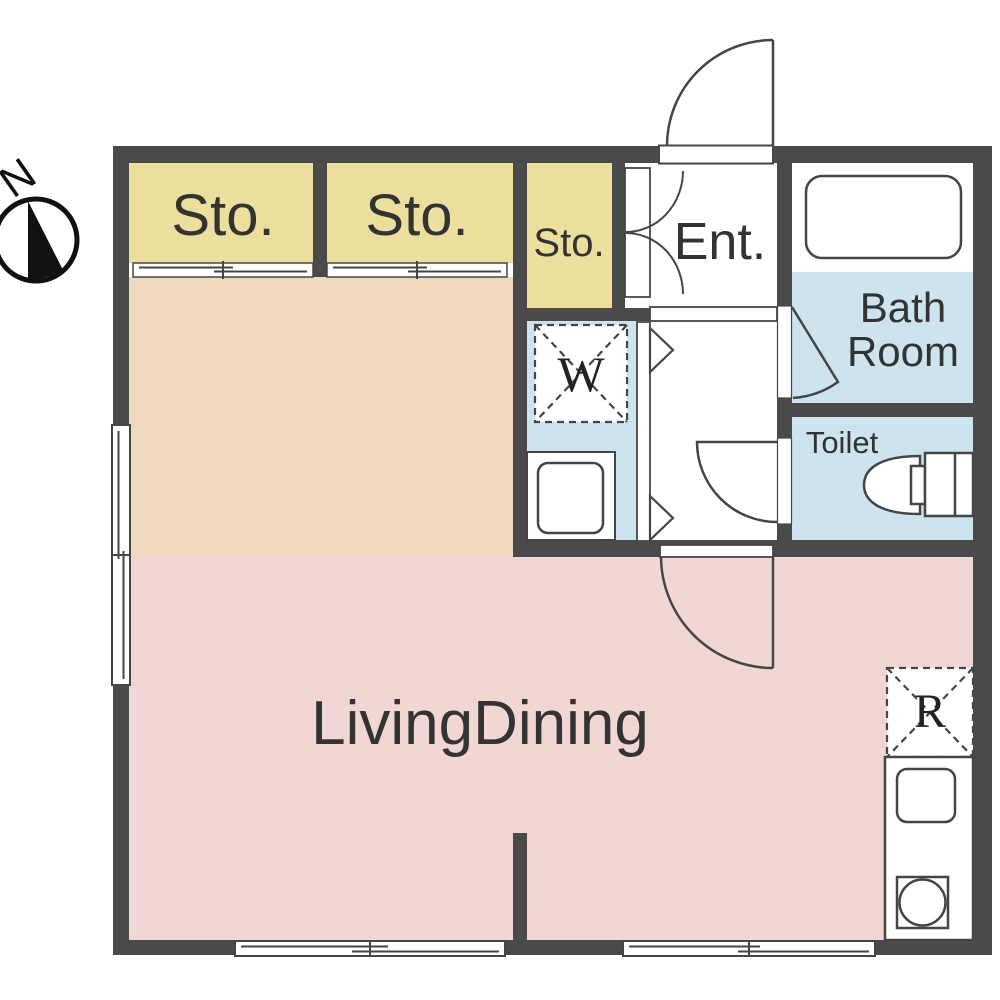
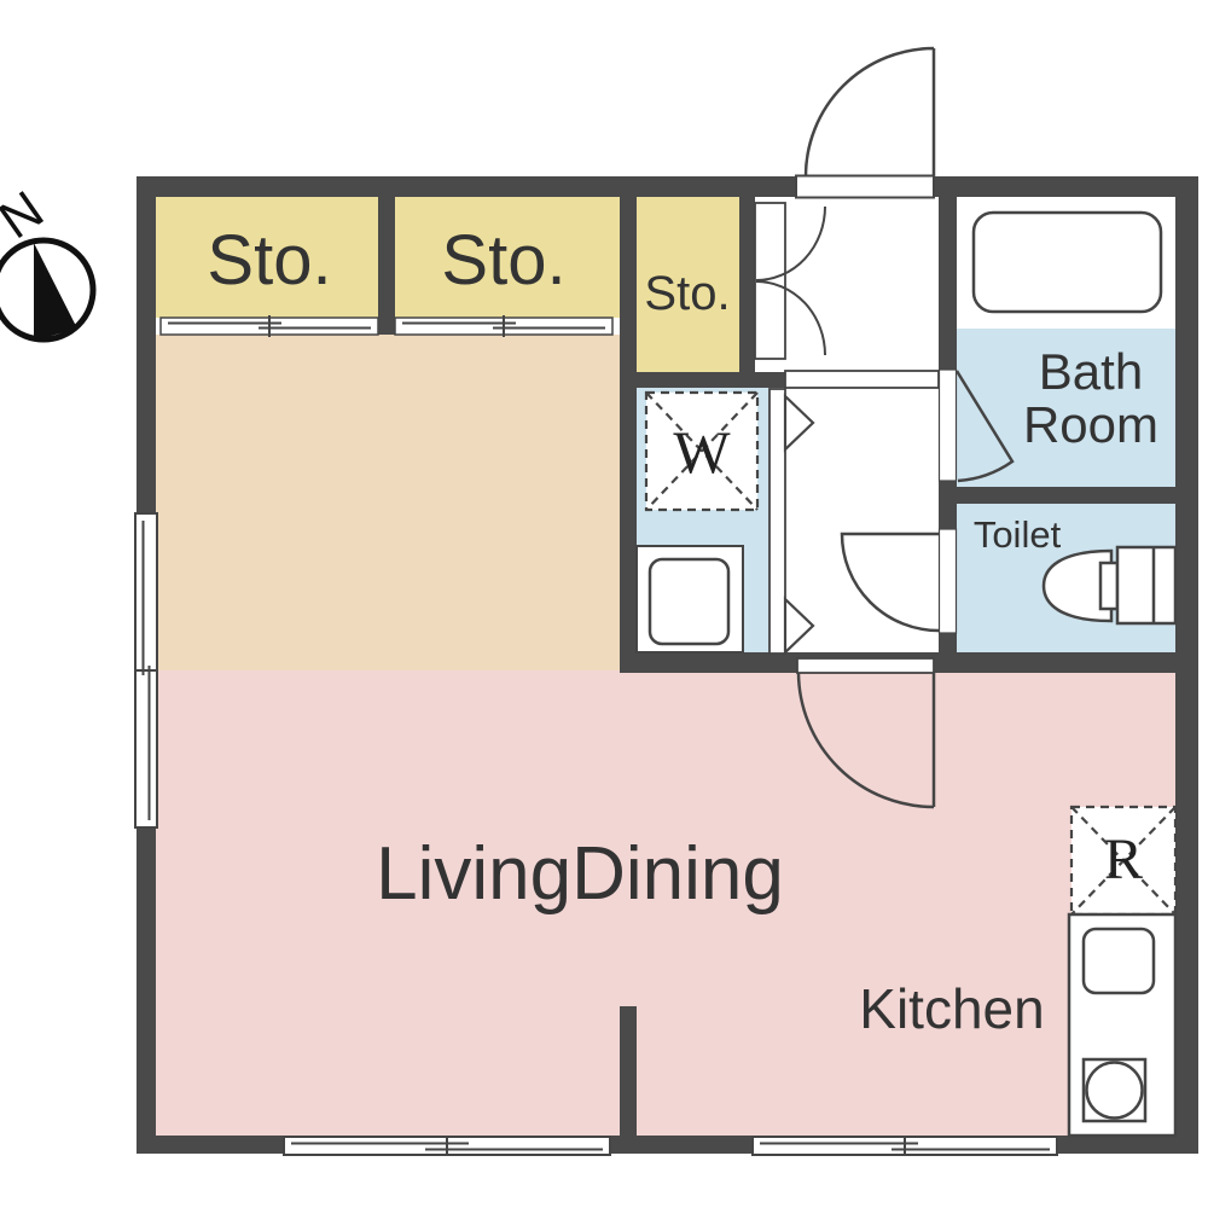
  Sto.
  Sto.
  Sto.
- Ent.
  Bath
  Room
  W
  Toilet
  LivingDining
+ Kitchen
  R
